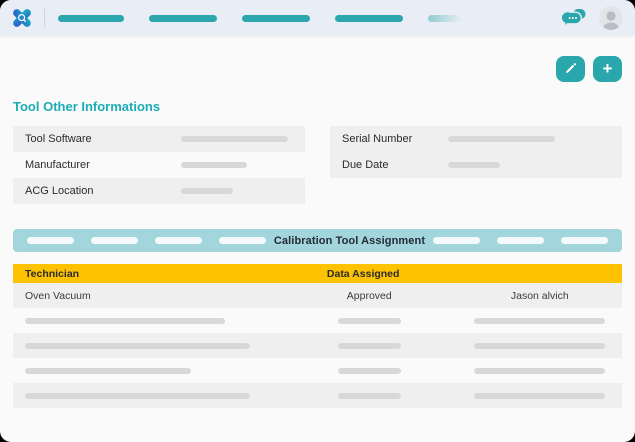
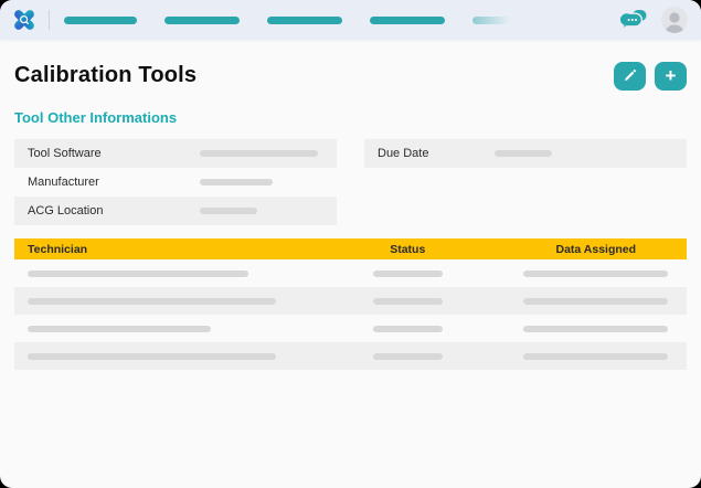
+ Calibration Tools
  +
  Tool Other Informations
  Tool Software
  Manufacturer
  ACG Location
- Serial Number
  Due Date
- Calibration Tool Assignment
  Technician
+ Status
  Data Assigned
- Oven Vacuum
- Approved
- Jason alvich
